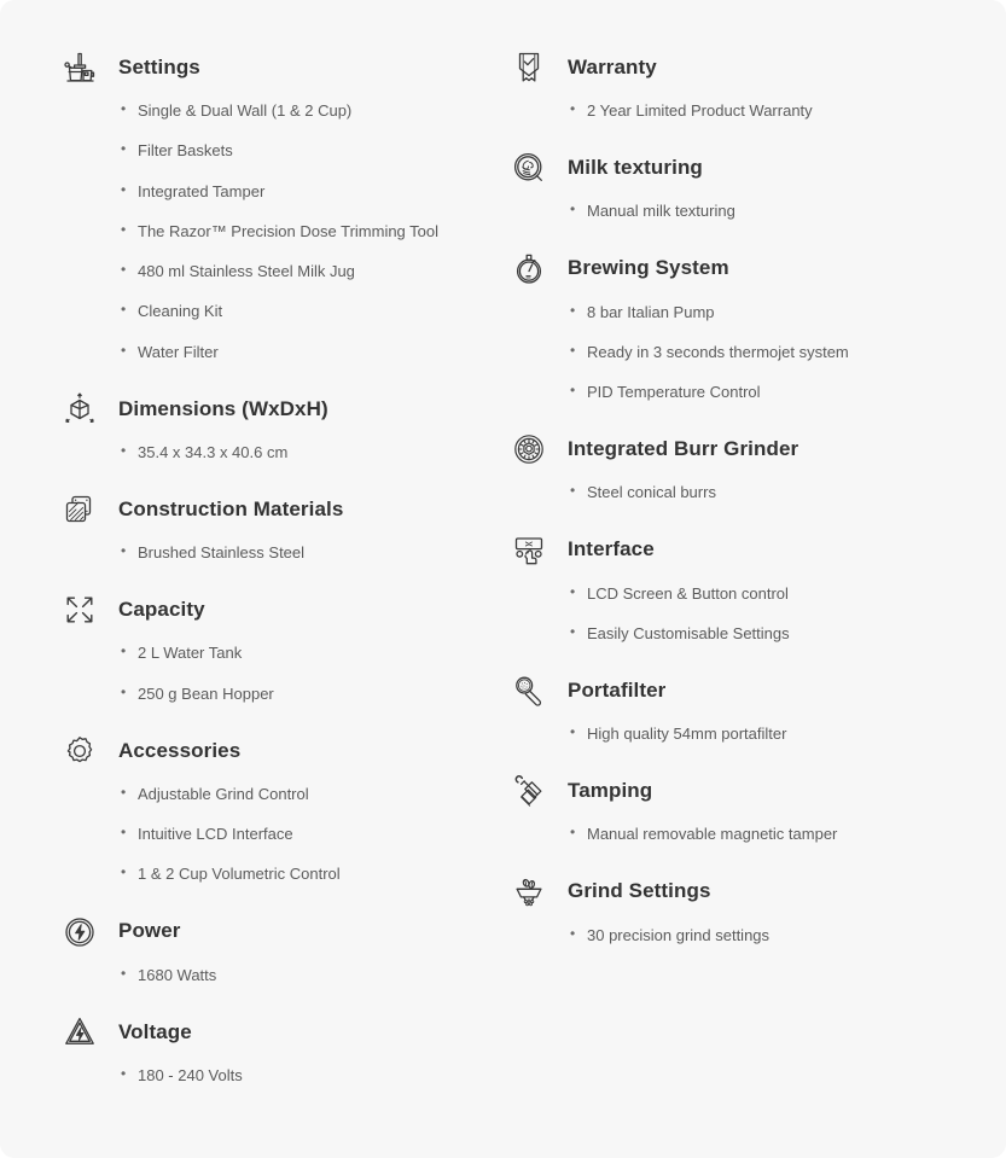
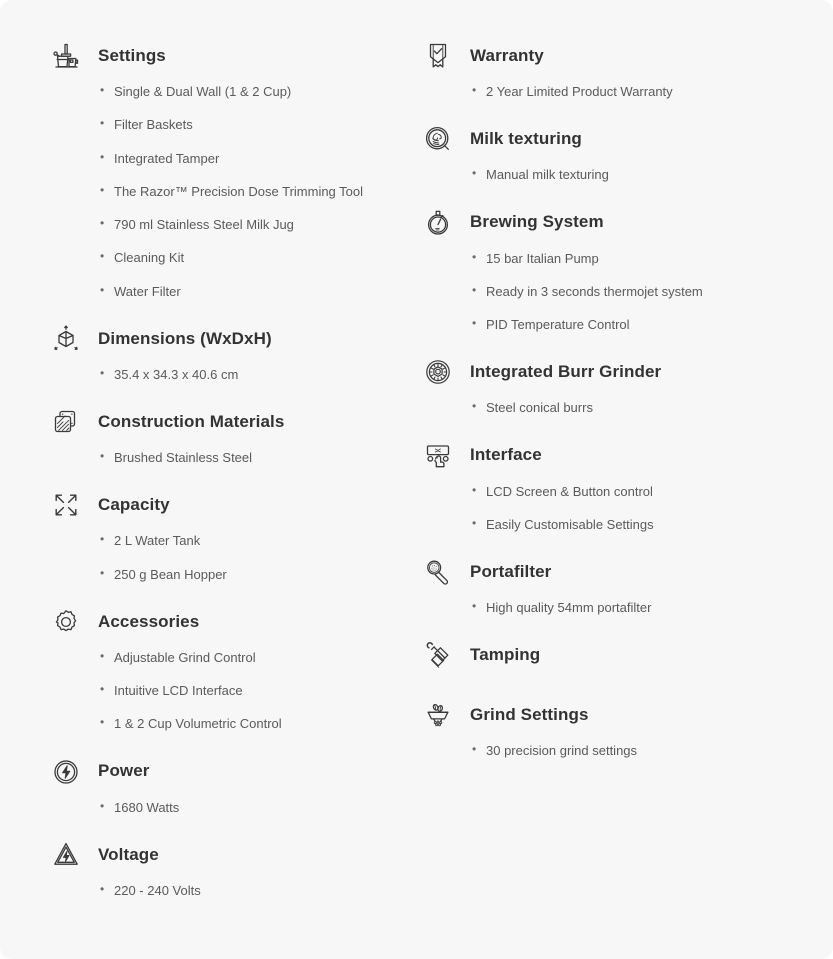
  Settings
  Single & Dual Wall (1 & 2 Cup)
  Filter Baskets
  Integrated Tamper
  The Razor™ Precision Dose Trimming Tool
- 480 ml Stainless Steel Milk Jug
+ 790 ml Stainless Steel Milk Jug
  Cleaning Kit
  Water Filter
  Dimensions (WxDxH)
  35.4 x 34.3 x 40.6 cm
  Construction Materials
  Brushed Stainless Steel
  Capacity
  2 L Water Tank
  250 g Bean Hopper
  Accessories
  Adjustable Grind Control
  Intuitive LCD Interface
  1 & 2 Cup Volumetric Control
  Power
  1680 Watts
  Voltage
- 180 - 240 Volts
+ 220 - 240 Volts
  Warranty
  2 Year Limited Product Warranty
  Milk texturing
  Manual milk texturing
  Brewing System
- 8 bar Italian Pump
+ 15 bar Italian Pump
  Ready in 3 seconds thermojet system
  PID Temperature Control
  Integrated Burr Grinder
  Steel conical burrs
  Interface
  LCD Screen & Button control
  Easily Customisable Settings
  Portafilter
  High quality 54mm portafilter
  Tamping
- Manual removable magnetic tamper
  Grind Settings
  30 precision grind settings
